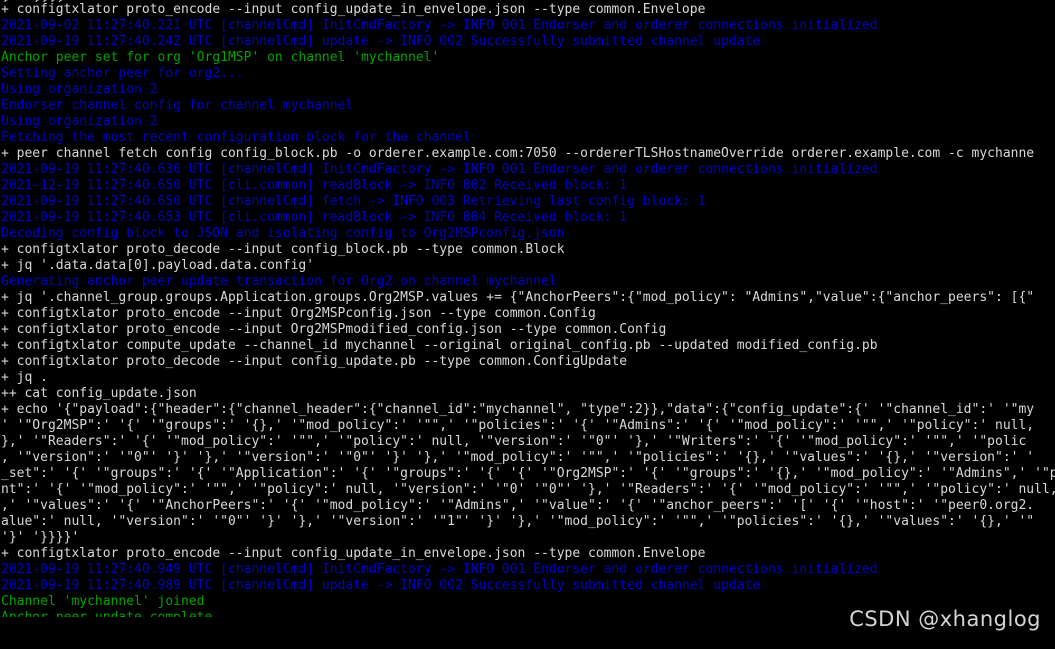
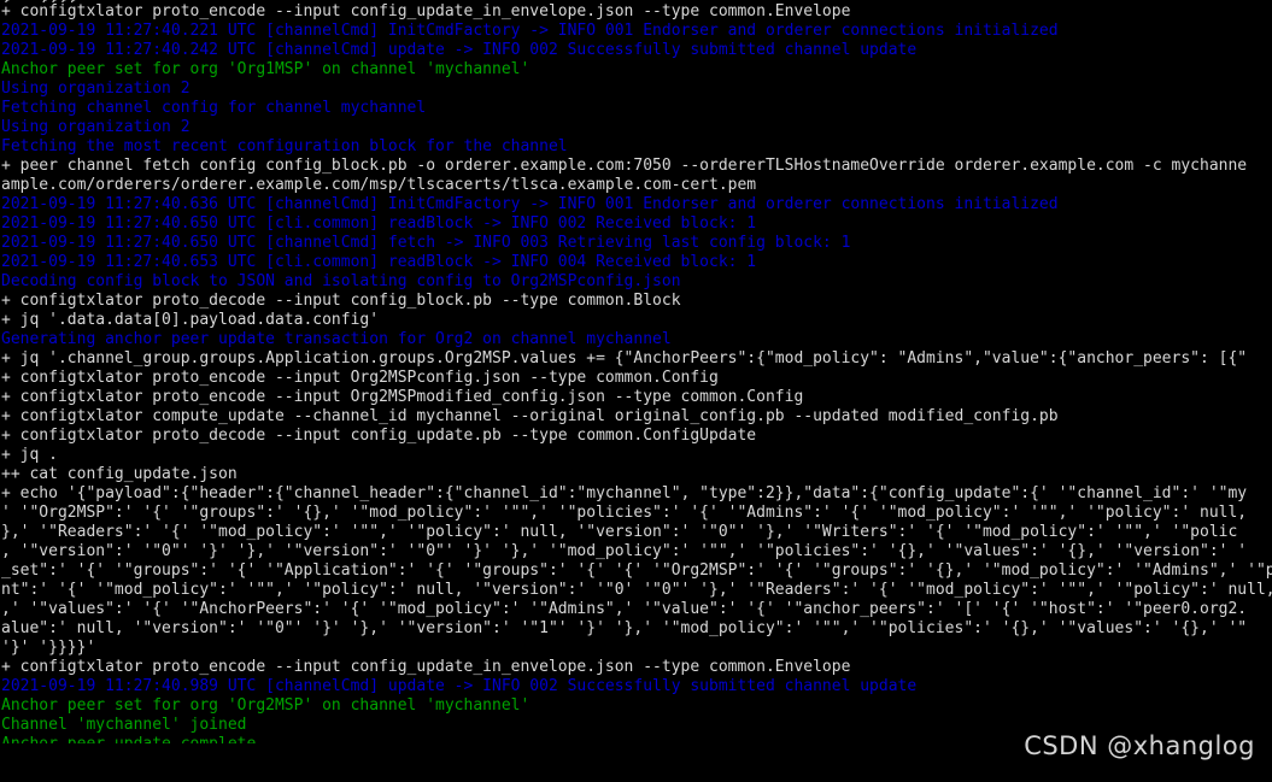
  }' '}}}}'
  + configtxlator proto_encode --input config_update_in_envelope.json --type common.Envelope
- 2021-09-02 11:27:40.221 UTC [channelCmd] InitCmdFactory -> INFO 001 Endorser and orderer connections initialized
+ 2021-09-19 11:27:40.221 UTC [channelCmd] InitCmdFactory -> INFO 001 Endorser and orderer connections initialized
  2021-09-19 11:27:40.242 UTC [channelCmd] update -> INFO 002 Successfully submitted channel update
  Anchor peer set for org 'Org1MSP' on channel 'mychannel'
- Setting anchor peer for org2...
  Using organization 2
- Endorser channel config for channel mychannel
+ Fetching channel config for channel mychannel
  Using organization 2
  Fetching the most recent configuration block for the channel
  + peer channel fetch config config_block.pb -o orderer.example.com:7050 --ordererTLSHostnameOverride orderer.example.com -c mychanne
+ ample.com/orderers/orderer.example.com/msp/tlscacerts/tlsca.example.com-cert.pem
  2021-09-19 11:27:40.636 UTC [channelCmd] InitCmdFactory -> INFO 001 Endorser and orderer connections initialized
- 2021-12-19 11:27:40.650 UTC [cli.common] readBlock -> INFO 002 Received block: 1
+ 2021-09-19 11:27:40.650 UTC [cli.common] readBlock -> INFO 002 Received block: 1
  2021-09-19 11:27:40.650 UTC [channelCmd] fetch -> INFO 003 Retrieving last config block: 1
  2021-09-19 11:27:40.653 UTC [cli.common] readBlock -> INFO 004 Received block: 1
  Decoding config block to JSON and isolating config to Org2MSPconfig.json
  + configtxlator proto_decode --input config_block.pb --type common.Block
  + jq '.data.data[0].payload.data.config'
  Generating anchor peer update transaction for Org2 on channel mychannel
  + jq '.channel_group.groups.Application.groups.Org2MSP.values += {"AnchorPeers":{"mod_policy": "Admins","value":{"anchor_peers": [{"
  + configtxlator proto_encode --input Org2MSPconfig.json --type common.Config
  + configtxlator proto_encode --input Org2MSPmodified_config.json --type common.Config
  + configtxlator compute_update --channel_id mychannel --original original_config.pb --updated modified_config.pb
  + configtxlator proto_decode --input config_update.pb --type common.ConfigUpdate
  + jq .
  ++ cat config_update.json
  + echo '{"payload":{"header":{"channel_header":{"channel_id":"mychannel", "type":2}},"data":{"config_update":{' '"channel_id":' '"my
  ' '"Org2MSP":' '{' '"groups":' '{},' '"mod_policy":' '"",' '"policies":' '{' '"Admins":' '{' '"mod_policy":' '"",' '"policy":' null,
  },' '"Readers":' '{' '"mod_policy":' '"",' '"policy":' null, '"version":' '"0"' '},' '"Writers":' '{' '"mod_policy":' '"",' '"polic
  , '"version":' '"0"' '}' '},' '"version":' '"0"' '}' '},' '"mod_policy":' '"",' '"policies":' '{},' '"values":' '{},' '"version":' '
  _set":' '{' '"groups":' '{' '"Application":' '{' '"groups":' '{' '{' '"Org2MSP":' '{' '"groups":' '{},' '"mod_policy":' '"Admins",' '"p
  nt":' '{' '"mod_policy":' '"",' '"policy":' null, '"version":' '"0' '"0"' '},' '"Readers":' '{' '"mod_policy":' '"",' '"policy":' null,
  ,' '"values":' '{' '"AnchorPeers":' '{' '"mod_policy":' '"Admins",' '"value":' '{' '"anchor_peers":' '[' '{' '"host":' '"peer0.org2.
  alue":' null, '"version":' '"0"' '}' '},' '"version":' '"1"' '}' '},' '"mod_policy":' '"",' '"policies":' '{},' '"values":' '{},' '"
  '}' '}}}}'
  + configtxlator proto_encode --input config_update_in_envelope.json --type common.Envelope
- 2021-09-19 11:27:40.949 UTC [channelCmd] InitCmdFactory -> INFO 001 Endorser and orderer connections initialized
  2021-09-19 11:27:40.989 UTC [channelCmd] update -> INFO 002 Successfully submitted channel update
+ Anchor peer set for org 'Org2MSP' on channel 'mychannel'
  Channel 'mychannel' joined
  CSDN @xhanglog
